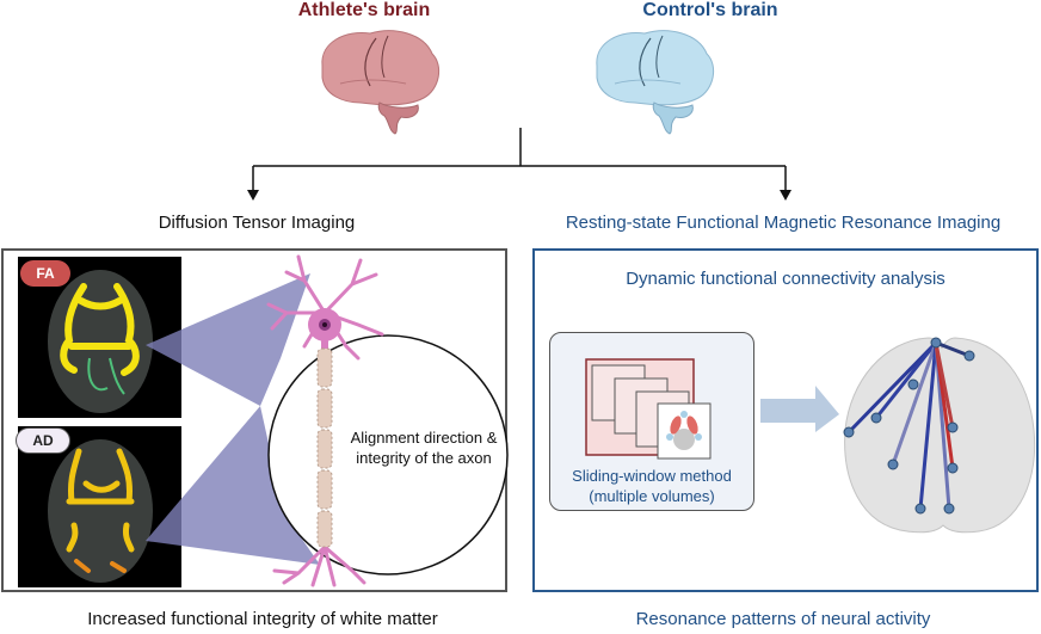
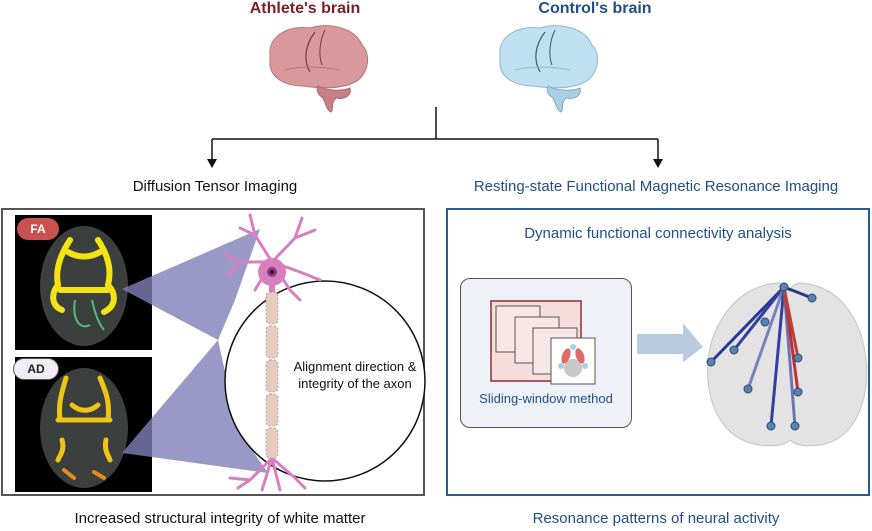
  Athlete's brain
  Control's brain
  Diffusion Tensor Imaging
  Resting-state Functional Magnetic Resonance Imaging
  FA
  AD
  Alignment direction &
  integrity of the axon
  Dynamic functional connectivity analysis
  Sliding-window method
- (multiple volumes)
- Increased functional integrity of white matter
+ Increased structural integrity of white matter
  Resonance patterns of neural activity
